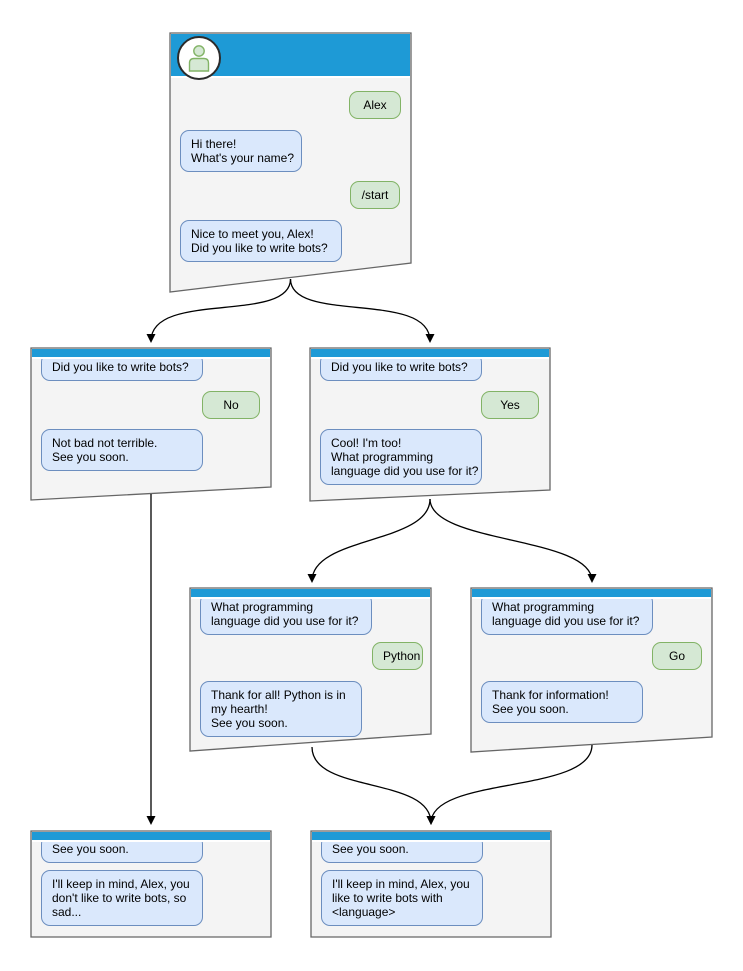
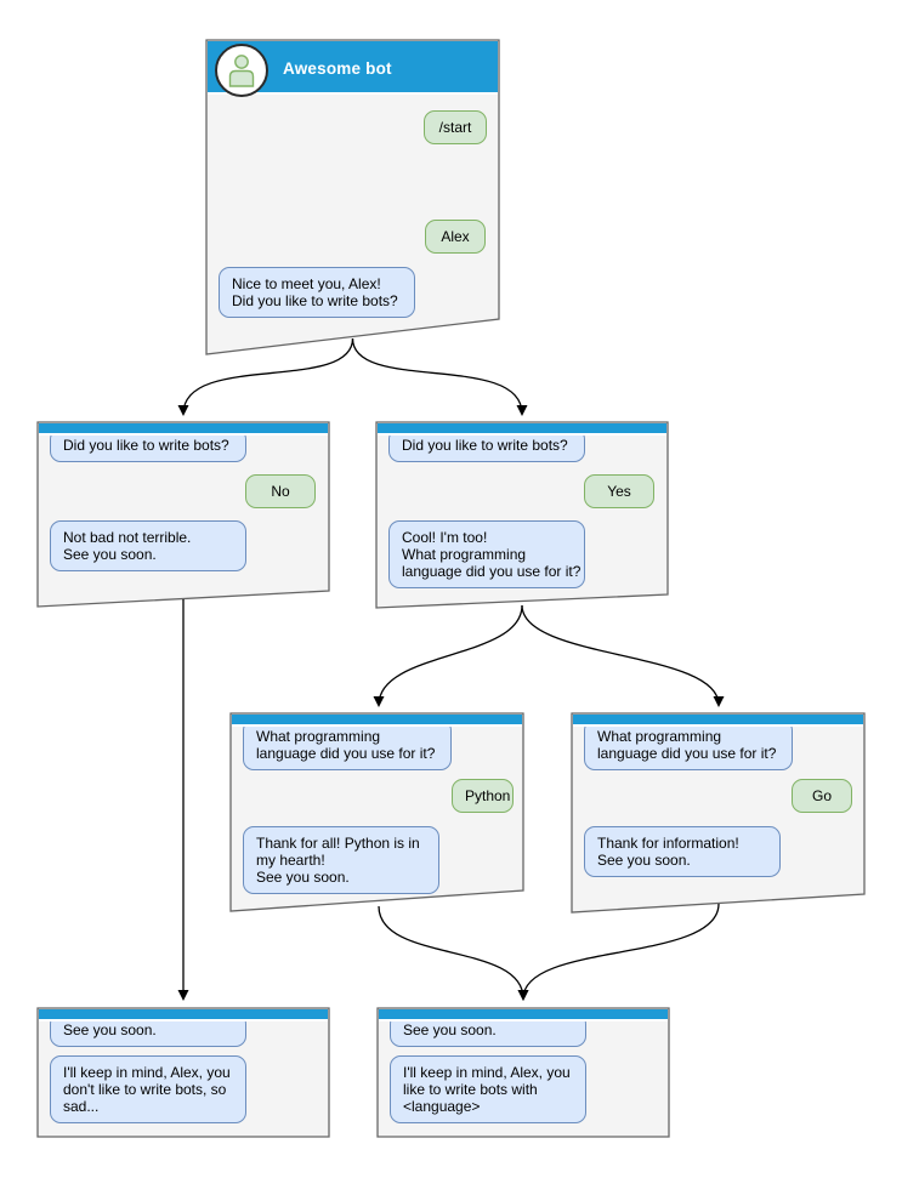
+ Awesome bot
- Alex
+ /start
- Hi there!
- What's your name?
- /start
+ Alex
  Nice to meet you, Alex!
  Did you like to write bots?
  Did you like to write bots?
  No
  Not bad not terrible.
  See you soon.
  Did you like to write bots?
  Yes
  Cool! I'm too!
  What programming
  language did you use for it?
  What programming
  language did you use for it?
  Python
  Thank for all! Python is in
  my hearth!
  See you soon.
  What programming
  language did you use for it?
  Go
  Thank for information!
  See you soon.
  See you soon.
  I'll keep in mind, Alex, you
  don't like to write bots, so
  sad...
  See you soon.
  I'll keep in mind, Alex, you
  like to write bots with
  <language>
